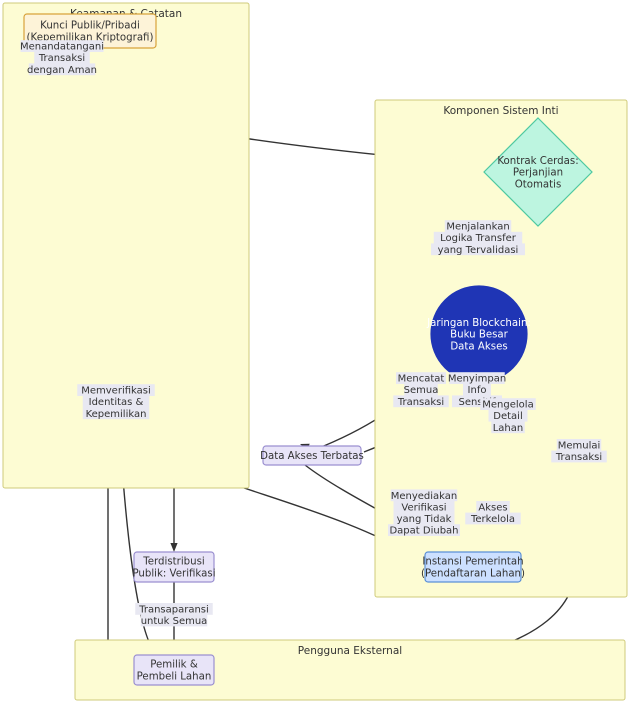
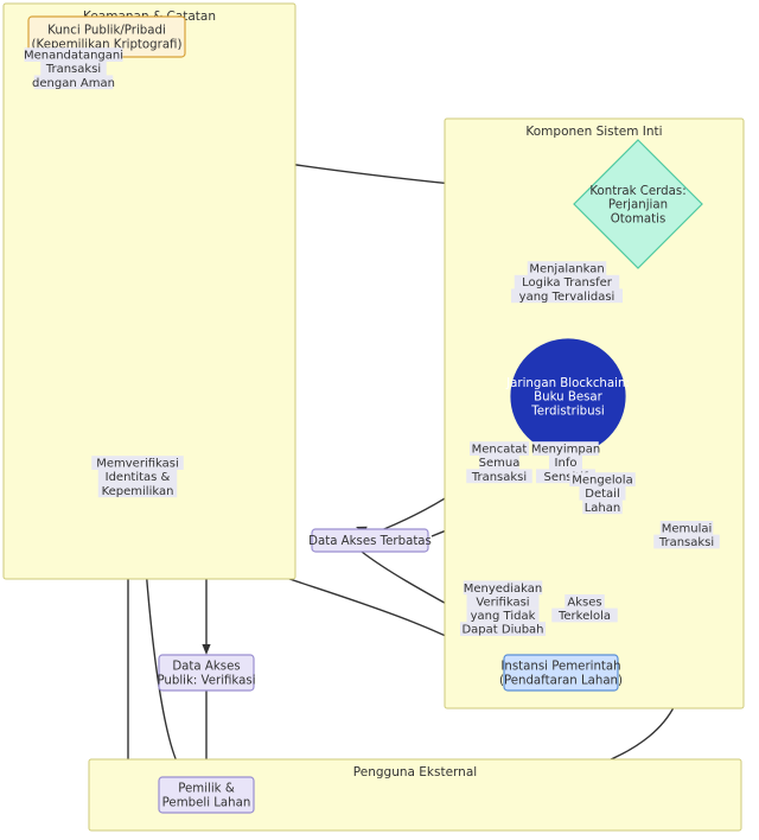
  Komponen Sistem Inti
  Pengguna Eksternal
  Kunci Publik/Pribadi
  (Kepemilikan Kriptografi)
  Kontrak Cerdas:
  Perjanjian
  Otomatis
  Jaringan Blockchain:
  Buku Besar
- Data Akses
+ Terdistribusi
  Data Akses Terbatas
  Instansi Pemerintah
  (Pendaftaran Lahan)
- Terdistribusi
+ Data Akses
  Publik: Verifikasi
  Pemilik &
  Pembeli Lahan
  Menandatangani
  Transaksi
  dengan Aman
  Menjalankan
  Logika Transfer
  yang Tervalidasi
  Mencatat
  Semua
  Transaksi
  Menyimpan
  Info
  Mengelola
  Detail
  Lahan
  Menyediakan
  Verifikasi
  yang Tidak
  Dapat Diubah
  Akses
  Terkelola
  Memulai
  Transaksi
  Memverifikasi
  Identitas &
  Kepemilikan
- Transaparansi
- untuk Semua
